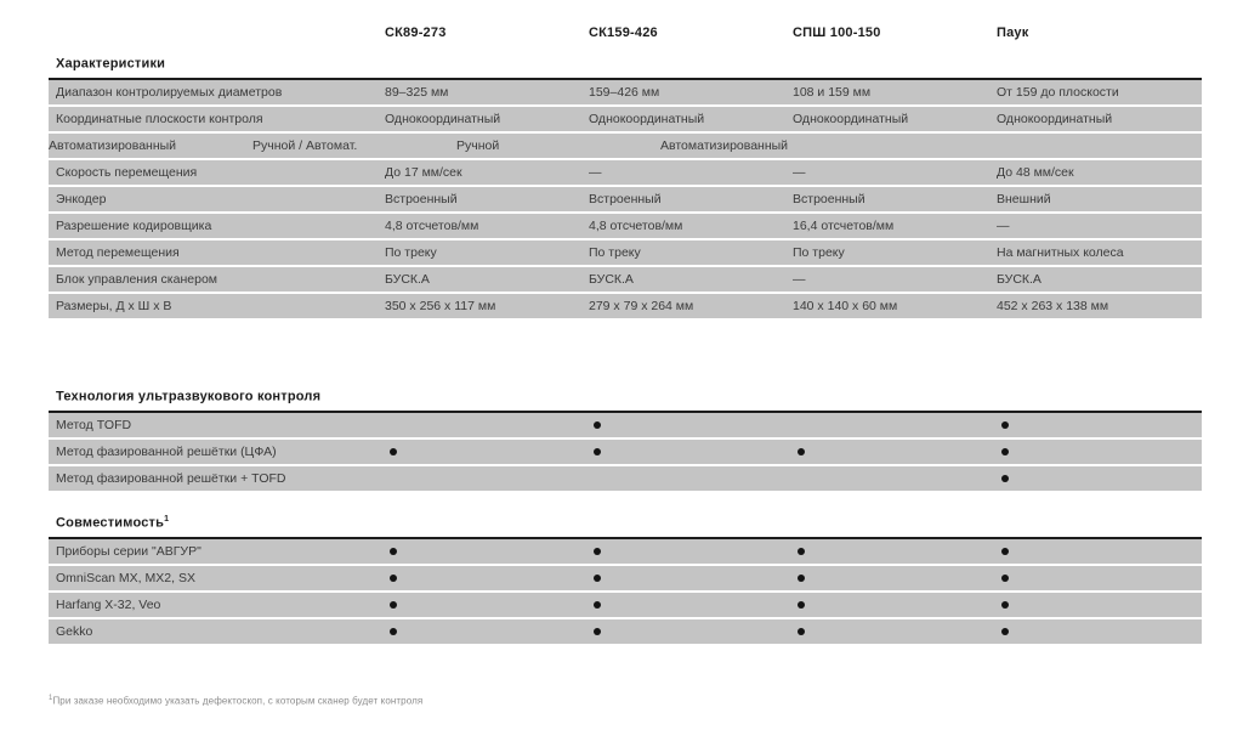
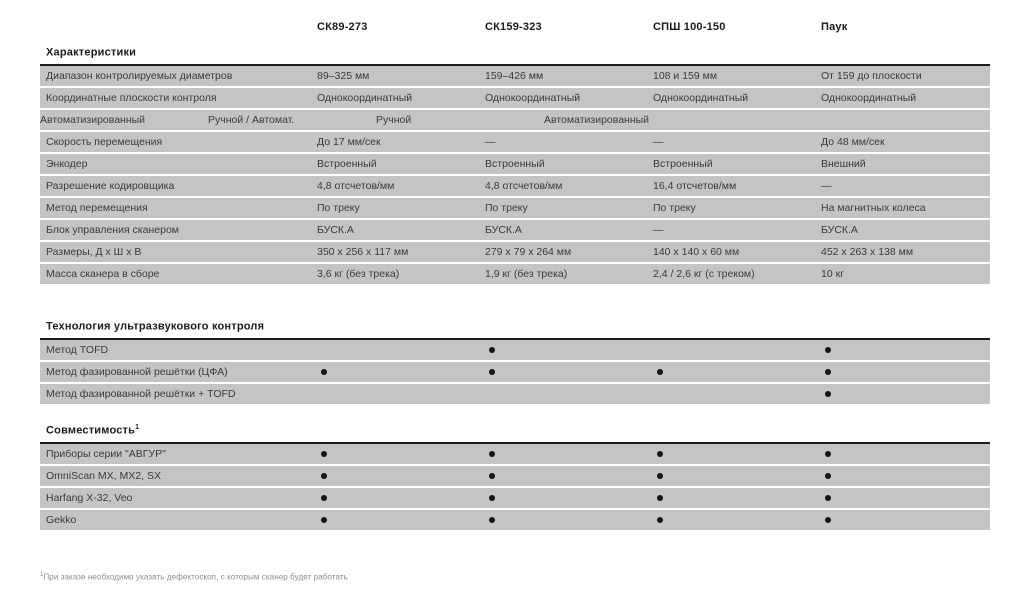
  СК89-273
- СК159-426
+ СК159-323
  СПШ 100-150
  Паук
  Характеристики
  Диапазон контролируемых диаметров
  89–325 мм
  159–426 мм
  108 и 159 мм
  От 159 до плоскости
  Координатные плоскости контроля
  Однокоординатный
  Однокоординатный
  Однокоординатный
  Однокоординатный
  Автоматизированный
  Ручной / Автомат.
  Ручной
  Автоматизированный
  Скорость перемещения
  До 17 мм/сек
  —
  —
  До 48 мм/сек
  Энкодер
  Встроенный
  Встроенный
  Встроенный
  Внешний
  Разрешение кодировщика
  4,8 отсчетов/мм
  4,8 отсчетов/мм
  16,4 отсчетов/мм
  —
  Метод перемещения
  По треку
  По треку
  По треку
  На магнитных колеса
  Блок управления сканером
  БУСК.А
  БУСК.А
  —
  БУСК.А
  Размеры, Д х Ш х В
  350 x 256 x 117 мм
  279 x 79 x 264 мм
  140 x 140 x 60 мм
  452 x 263 x 138 мм
+ Масса сканера в сборе
+ 3,6 кг (без трека)
+ 1,9 кг (без трека)
+ 2,4 / 2,6 кг (с треком)
+ 10 кг
  Технология ультразвукового контроля
  Метод TOFD
  Метод фазированной решётки (ЦФА)
  Метод фазированной решётки + TOFD
  Совместимость
  Приборы серии "АВГУР"
  OmniScan MX, MX2, SX
  Harfang X-32, Veo
  Gekko
- При заказе необходимо указать дефектоскоп, с которым сканер будет контроля
+ При заказе необходимо указать дефектоскоп, с которым сканер будет работать
